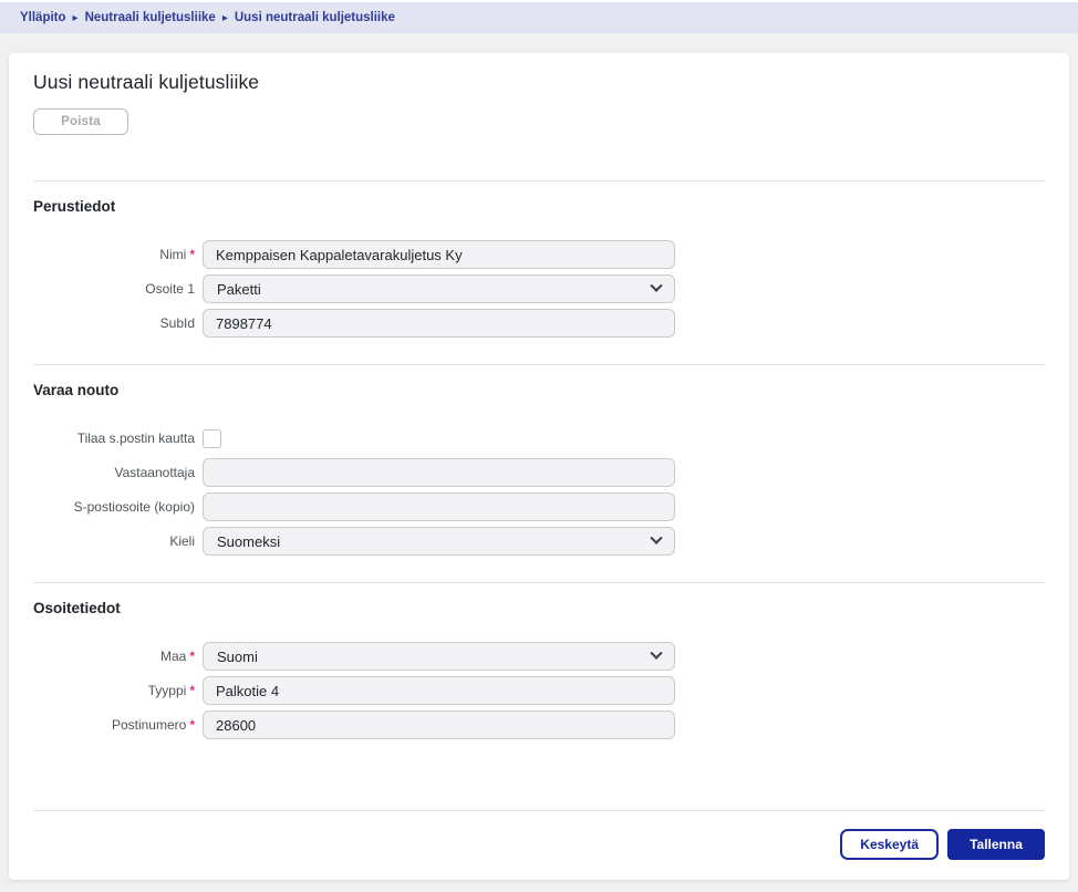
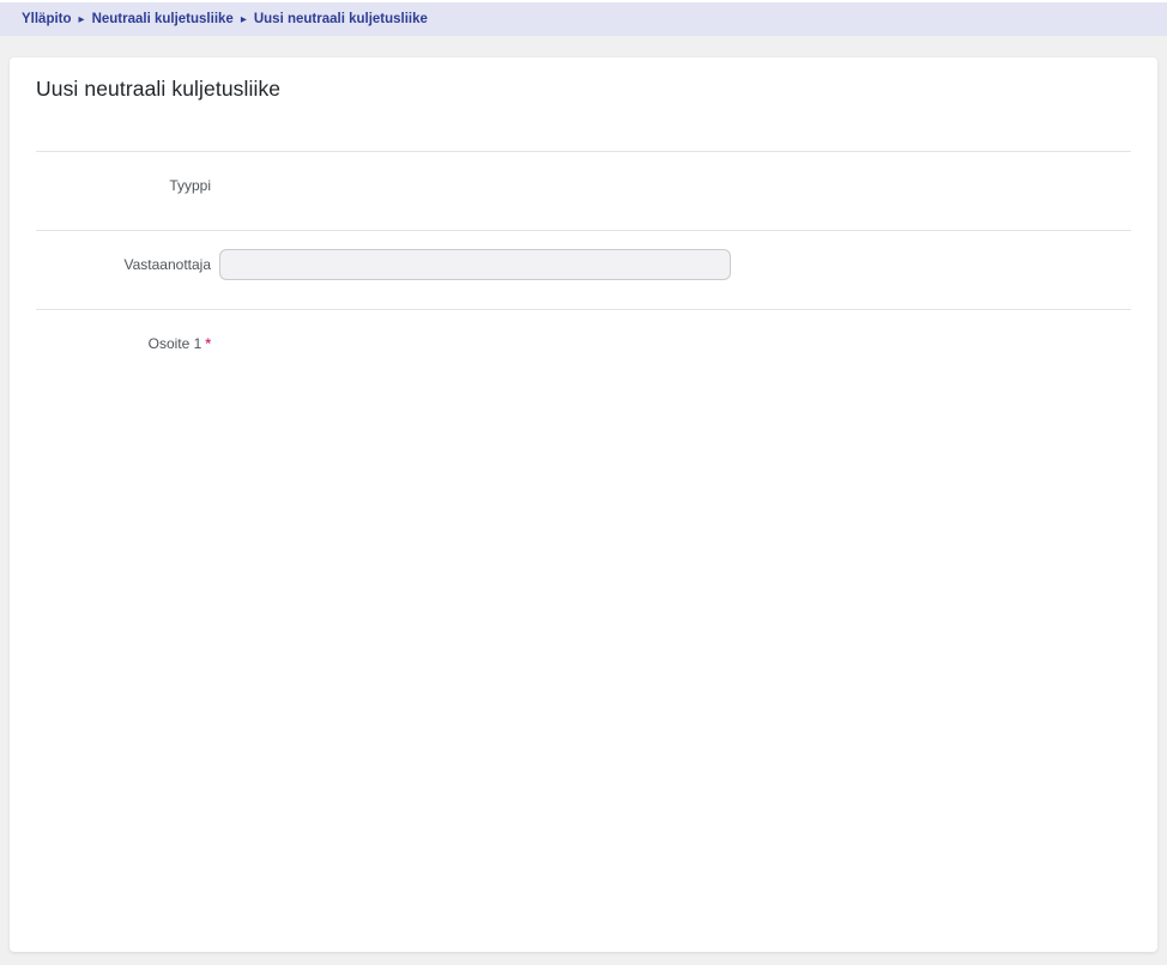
  Ylläpito
  ▸
  Neutraali kuljetusliike
  ▸
  Uusi neutraali kuljetusliike
  Uusi neutraali kuljetusliike
- Poista
- Perustiedot
- Nimi *
- Kemppaisen Kappaletavarakuljetus Ky
- Osoite 1
+ Tyyppi
- Paketti
- SubId
- 7898774
- Varaa nouto
- Tilaa s.postin kautta
  Vastaanottaja
- S-postiosoite (kopio)
- Kieli
- Suomeksi
- Osoitetiedot
- Maa *
- Suomi
- Tyyppi *
+ Osoite 1 *
- Palkotie 4
- Postinumero *
- 28600
- Keskeytä
- Tallenna
